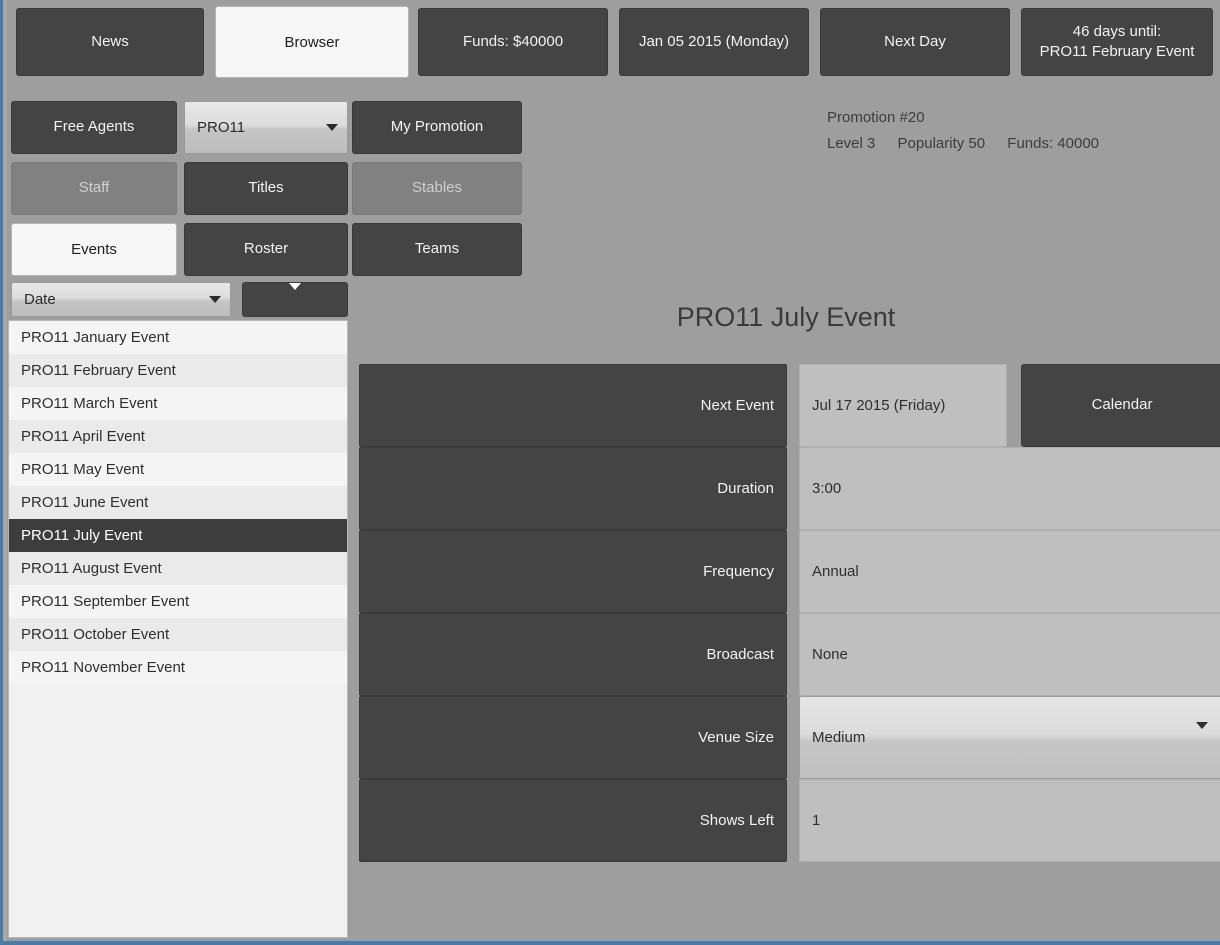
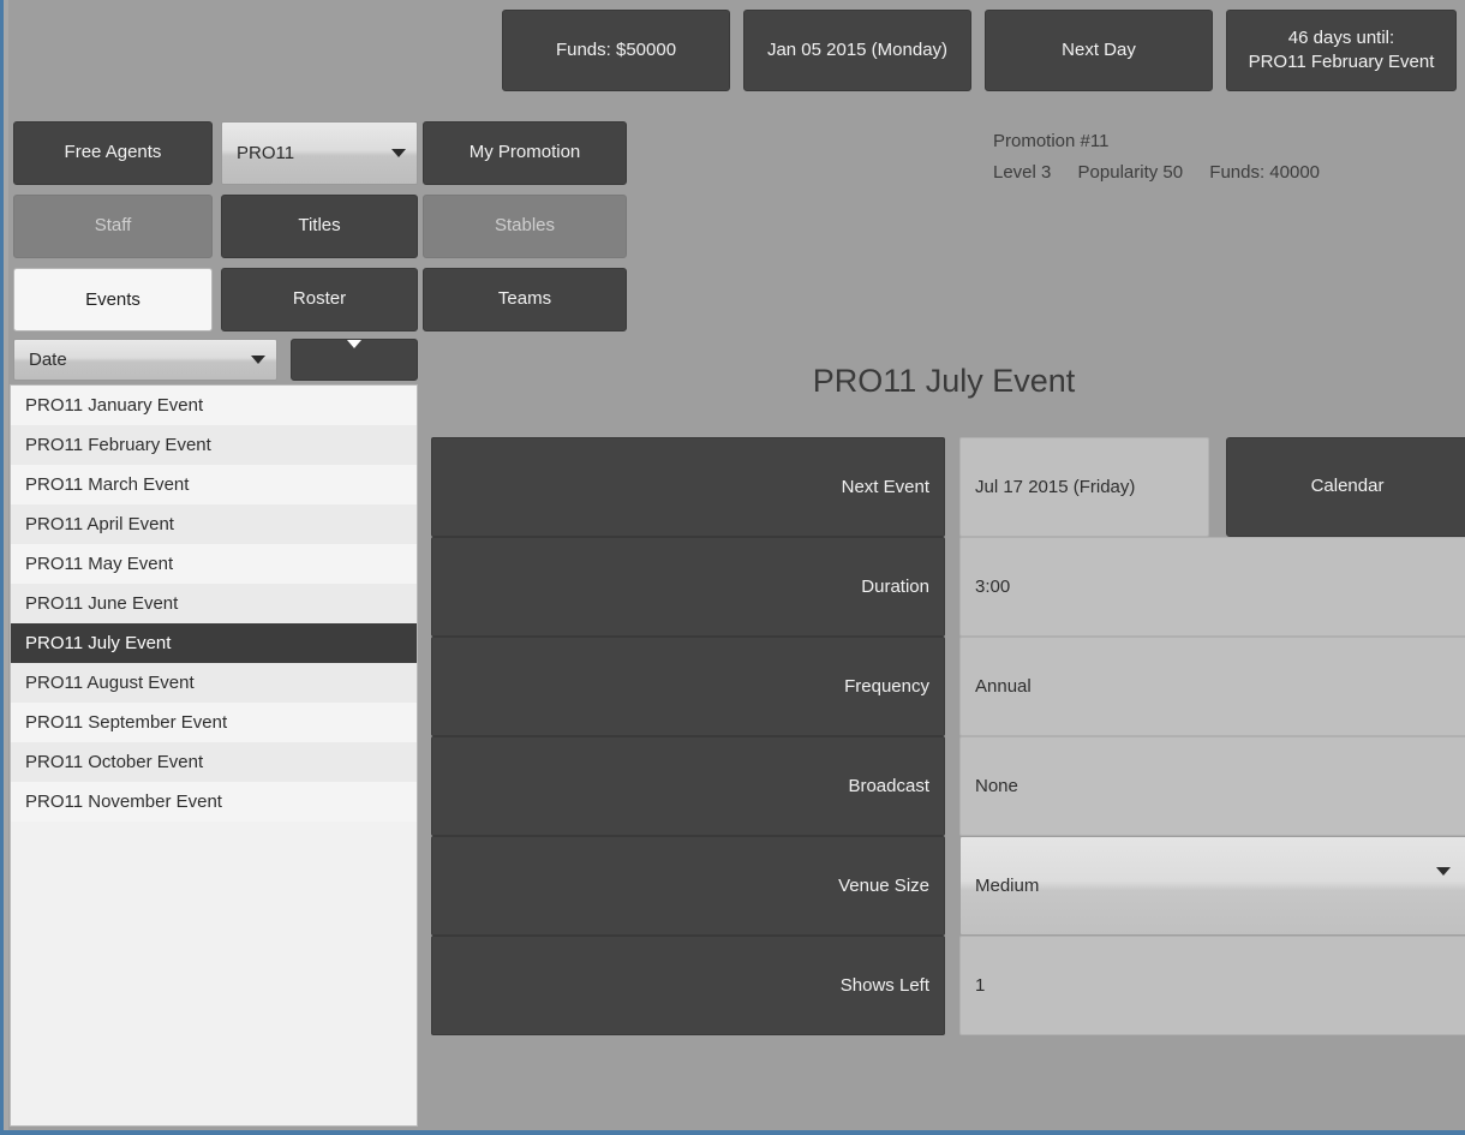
- News
- Browser
- Funds: $40000
+ Funds: $50000
  Jan 05 2015 (Monday)
  Next Day
  46 days until:
  PRO11 February Event
  Free Agents
  PRO11
  My Promotion
  Staff
  Titles
  Stables
  Events
  Roster
  Teams
- Promotion #20
+ Promotion #11
  Level 3 Popularity 50 Funds: 40000
  Date
  PRO11 January Event
  PRO11 February Event
  PRO11 March Event
  PRO11 April Event
  PRO11 May Event
  PRO11 June Event
  PRO11 July Event
  PRO11 August Event
  PRO11 September Event
  PRO11 October Event
  PRO11 November Event
  PRO11 July Event
  Next Event
  Jul 17 2015 (Friday)
  Calendar
  Duration
  3:00
  Frequency
  Annual
  Broadcast
  None
  Venue Size
  Medium
  Shows Left
  1
